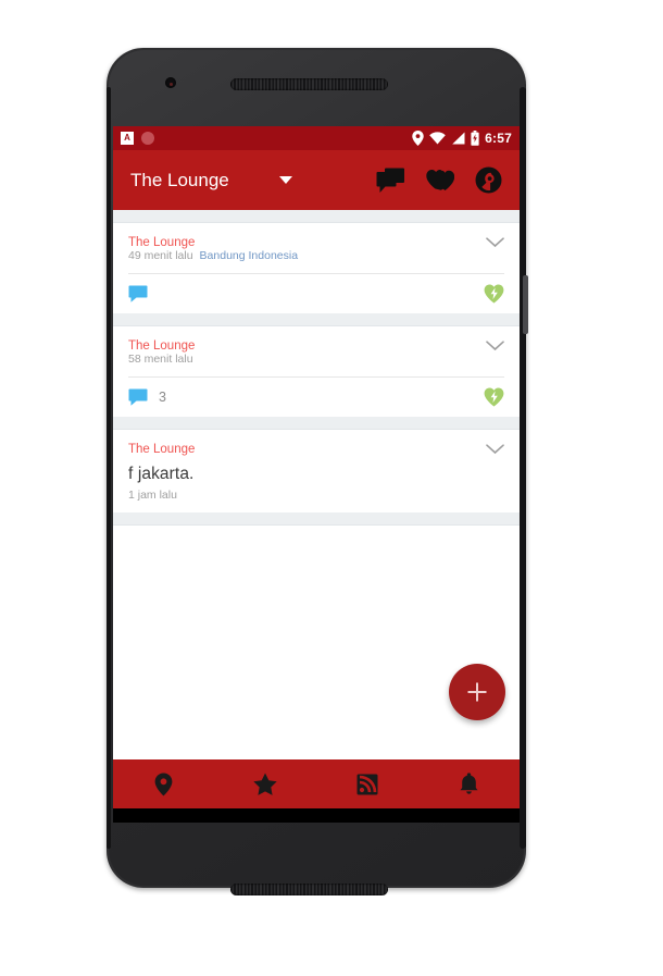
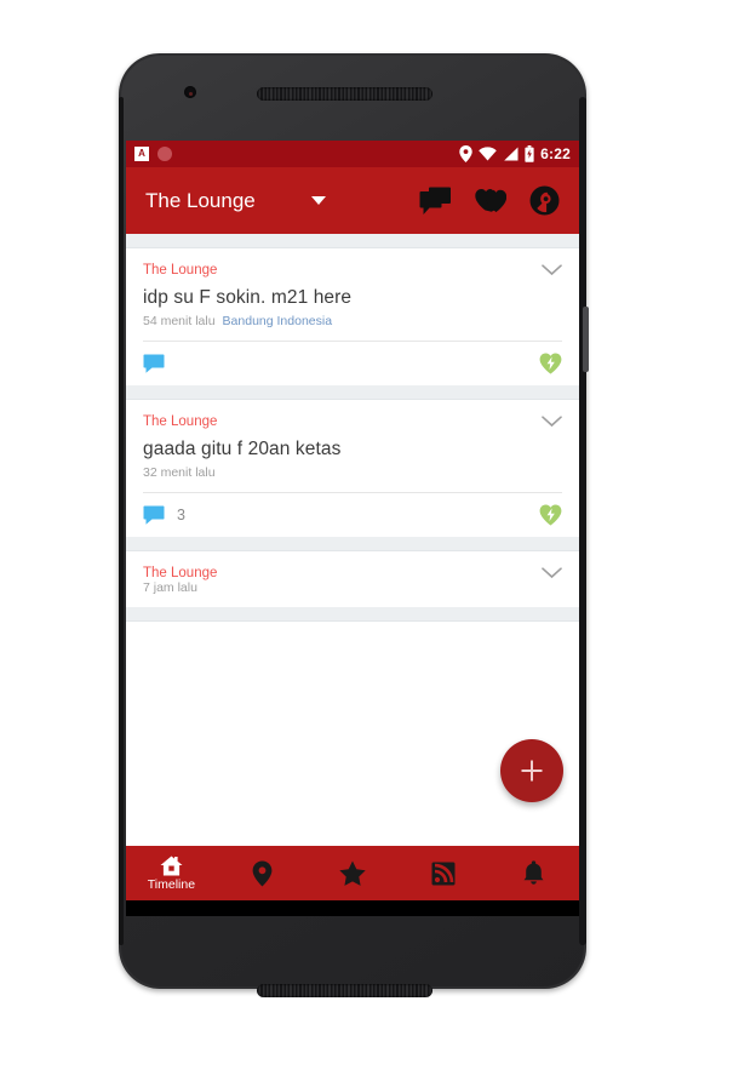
  A
- 6:57
+ 6:22
  The Lounge
  The Lounge
+ idp su F sokin. m21 here
- 49 menit lalu Bandung Indonesia
+ 54 menit lalu Bandung Indonesia
  The Lounge
+ gaada gitu f 20an ketas
- 58 menit lalu
+ 32 menit lalu
  3
  The Lounge
- f jakarta.
- 1 jam lalu
+ 7 jam lalu
+ Timeline
